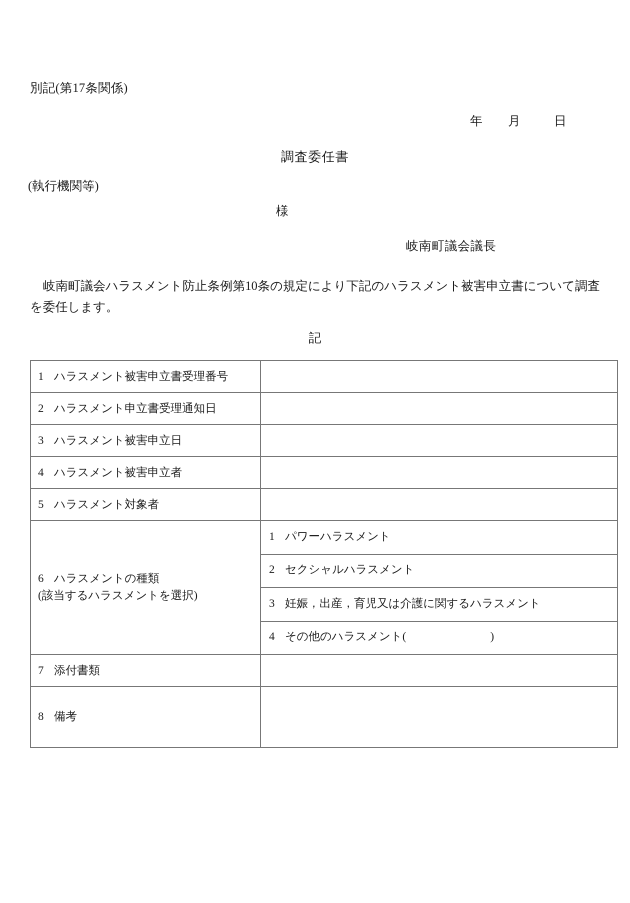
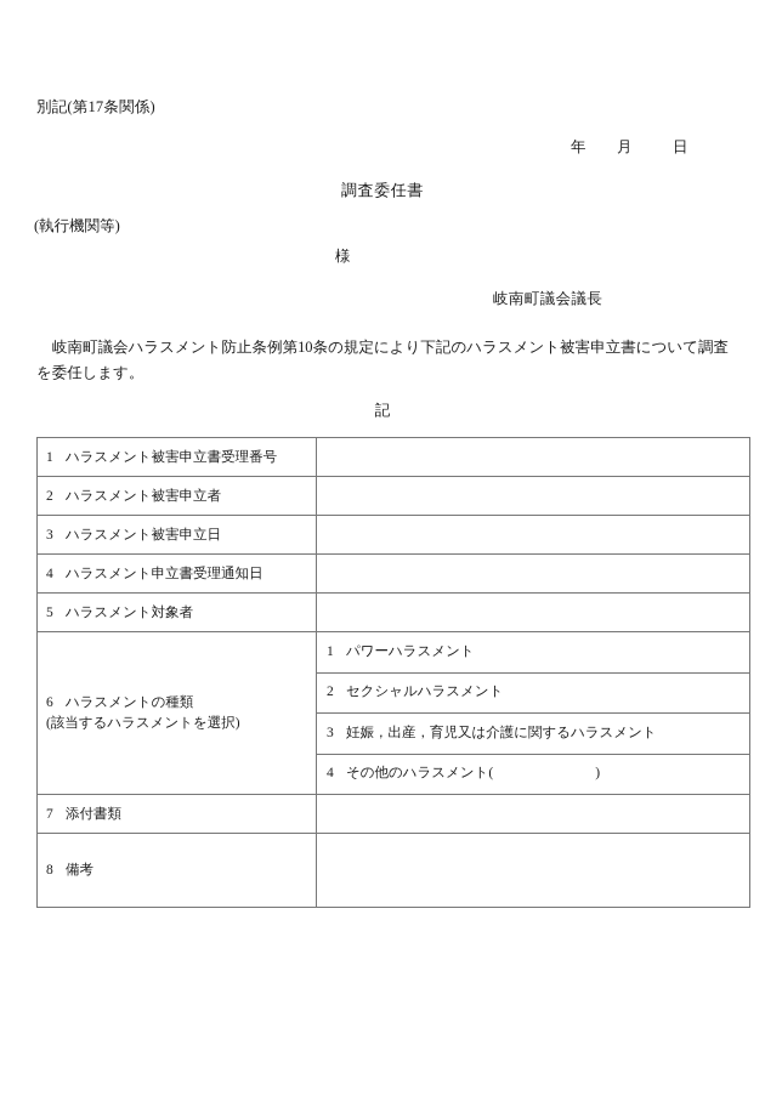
  別記(第17条関係)
  年 月 日
  調査委任書
  (執行機関等)
  様
  岐南町議会議長
  岐南町議会ハラスメント防止条例第10条の規定により下記のハラスメント被害申立書について調査を委任します。
  記
  1 ハラスメント被害申立書受理番号
- 2 ハラスメント申立書受理通知日
+ 2 ハラスメント被害申立者
  3 ハラスメント被害申立日
- 4 ハラスメント被害申立者
+ 4 ハラスメント申立書受理通知日
  5 ハラスメント対象者
  6 ハラスメントの種類 (該当するハラスメントを選択)
  1 パワーハラスメント
  2 セクシャルハラスメント
  3 妊娠，出産，育児又は介護に関するハラスメント
  4 その他のハラスメント( )
  7 添付書類
  8 備考
